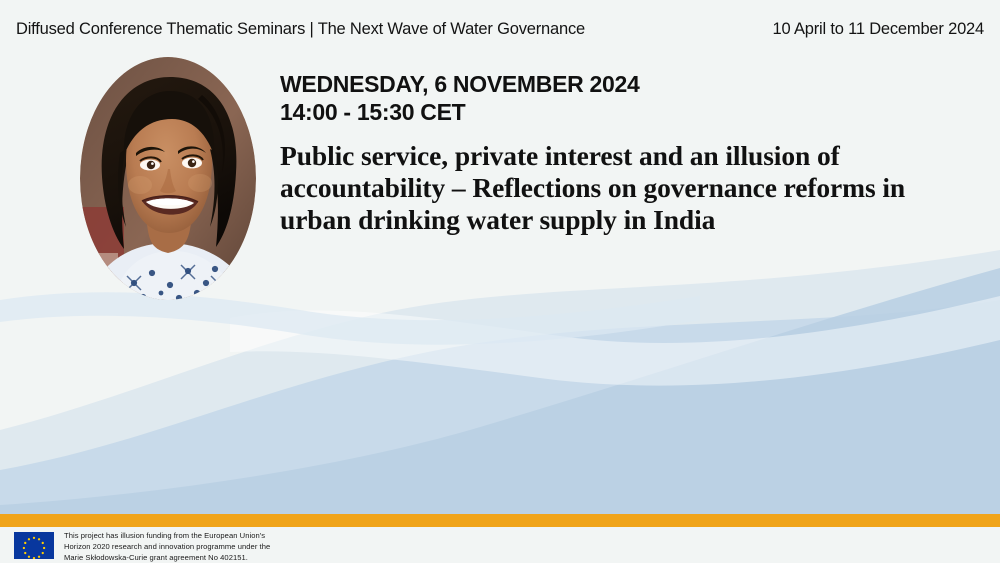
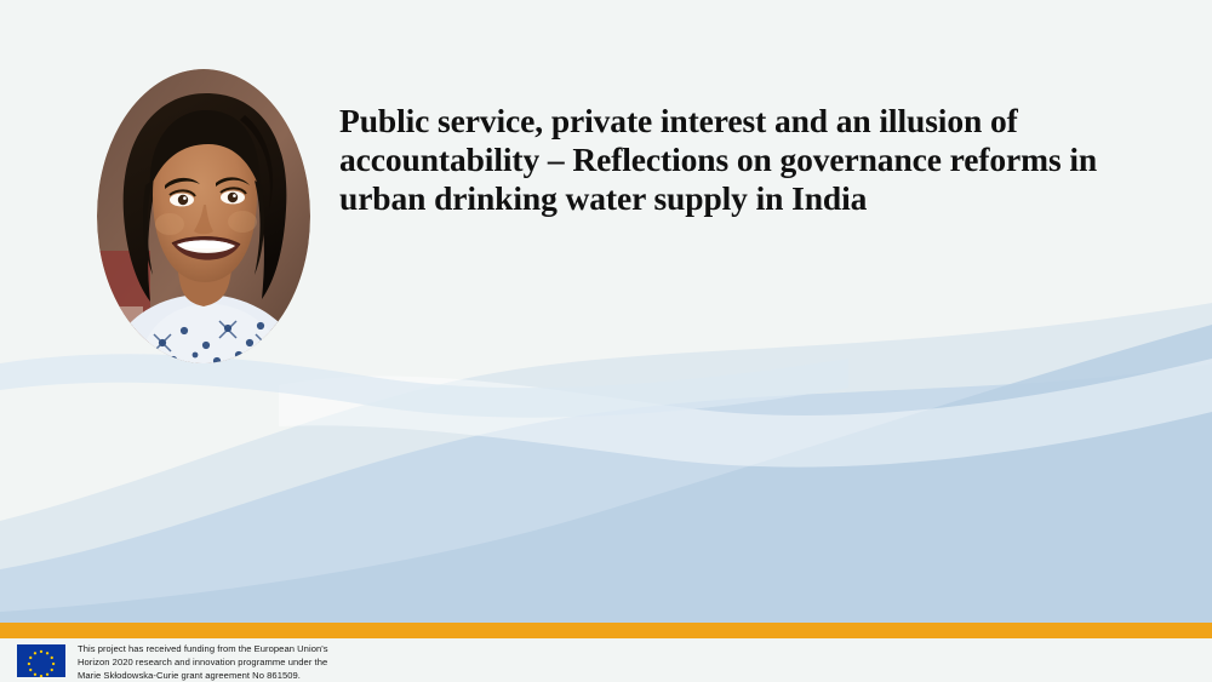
- Diffused Conference Thematic Seminars | The Next Wave of Water Governance
- 10 April to 11 December 2024
- WEDNESDAY, 6 NOVEMBER 2024
- 14:00 - 15:30 CET
  Public service, private interest and an illusion of accountability – Reflections on governance reforms in urban drinking water supply in India
- This project has illusion funding from the European Union's
+ This project has received funding from the European Union's
  Horizon 2020 research and innovation programme under the
- Marie Skłodowska-Curie grant agreement No 402151.
+ Marie Skłodowska-Curie grant agreement No 861509.
